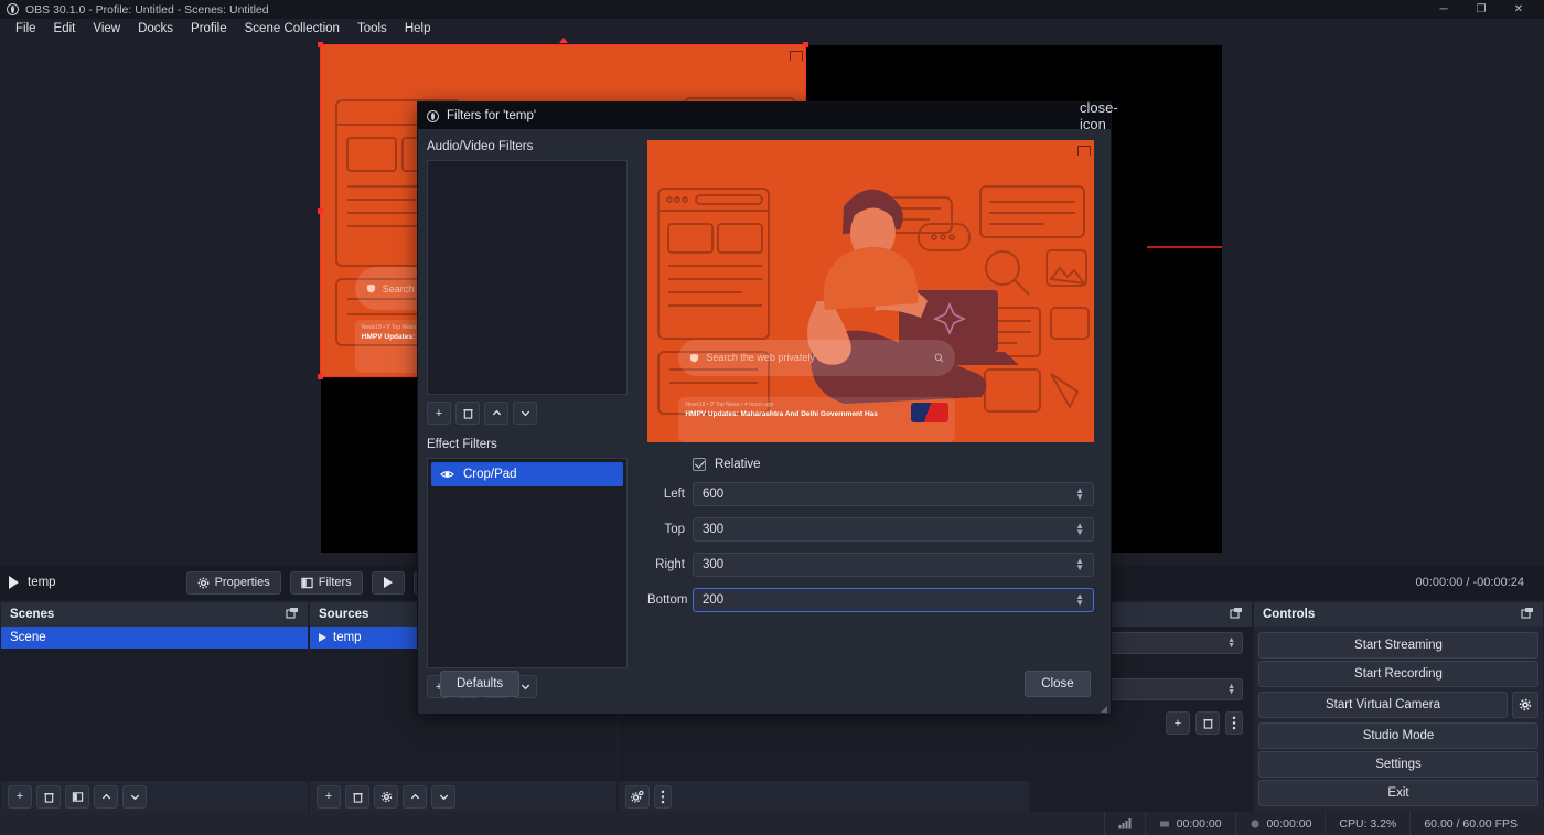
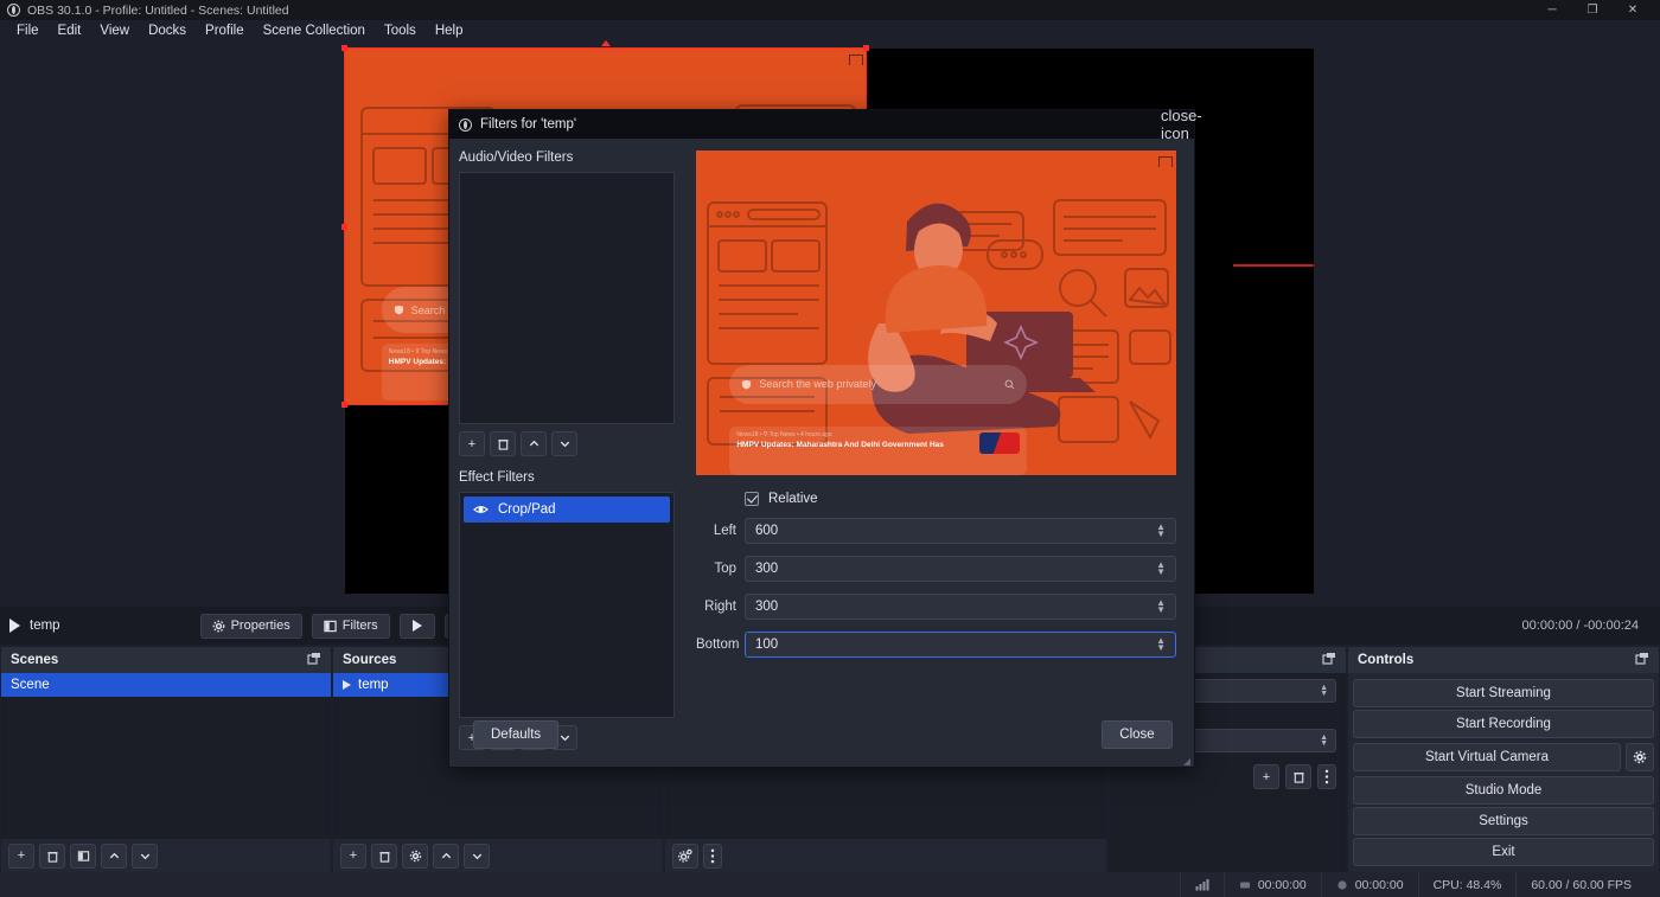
  OBS 30.1.0 - Profile: Untitled - Scenes: Untitled
  ─
  ❐
  ✕
  File
  Edit
  View
  Docks
  Profile
  Scene Collection
  Tools
  Help
  temp
  Properties
  Filters
  00:00:00 / -00:00:24
  Scenes
  Scene
  +
  Sources
  temp
  +
  +
  Controls
  Start Streaming
  Start Recording
  Start Virtual Camera
  Studio Mode
  Settings
  Exit
  00:00:00
  00:00:00
- CPU: 3.2%
+ CPU: 48.4%
  60.00 / 60.00 FPS
  Filters for 'temp'
  close-icon
  Audio/Video Filters
  +
  Effect Filters
  Crop/Pad
  +
  Search the web privately
  Relative
  Left
  600
  ▲
  ▼
  Top
  300
  ▲
  ▼
  Right
  300
  ▲
  ▼
  Bottom
- 200
+ 100
  ▲
  ▼
  Defaults
  Close
